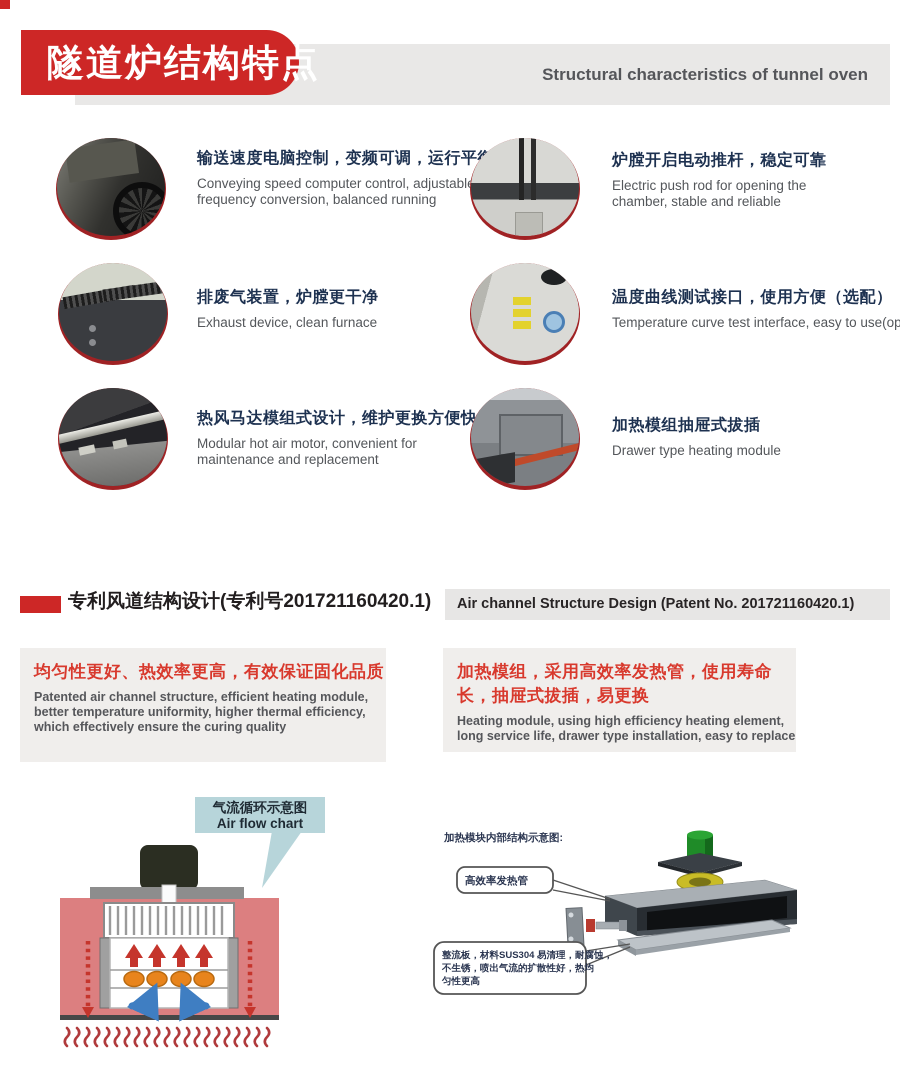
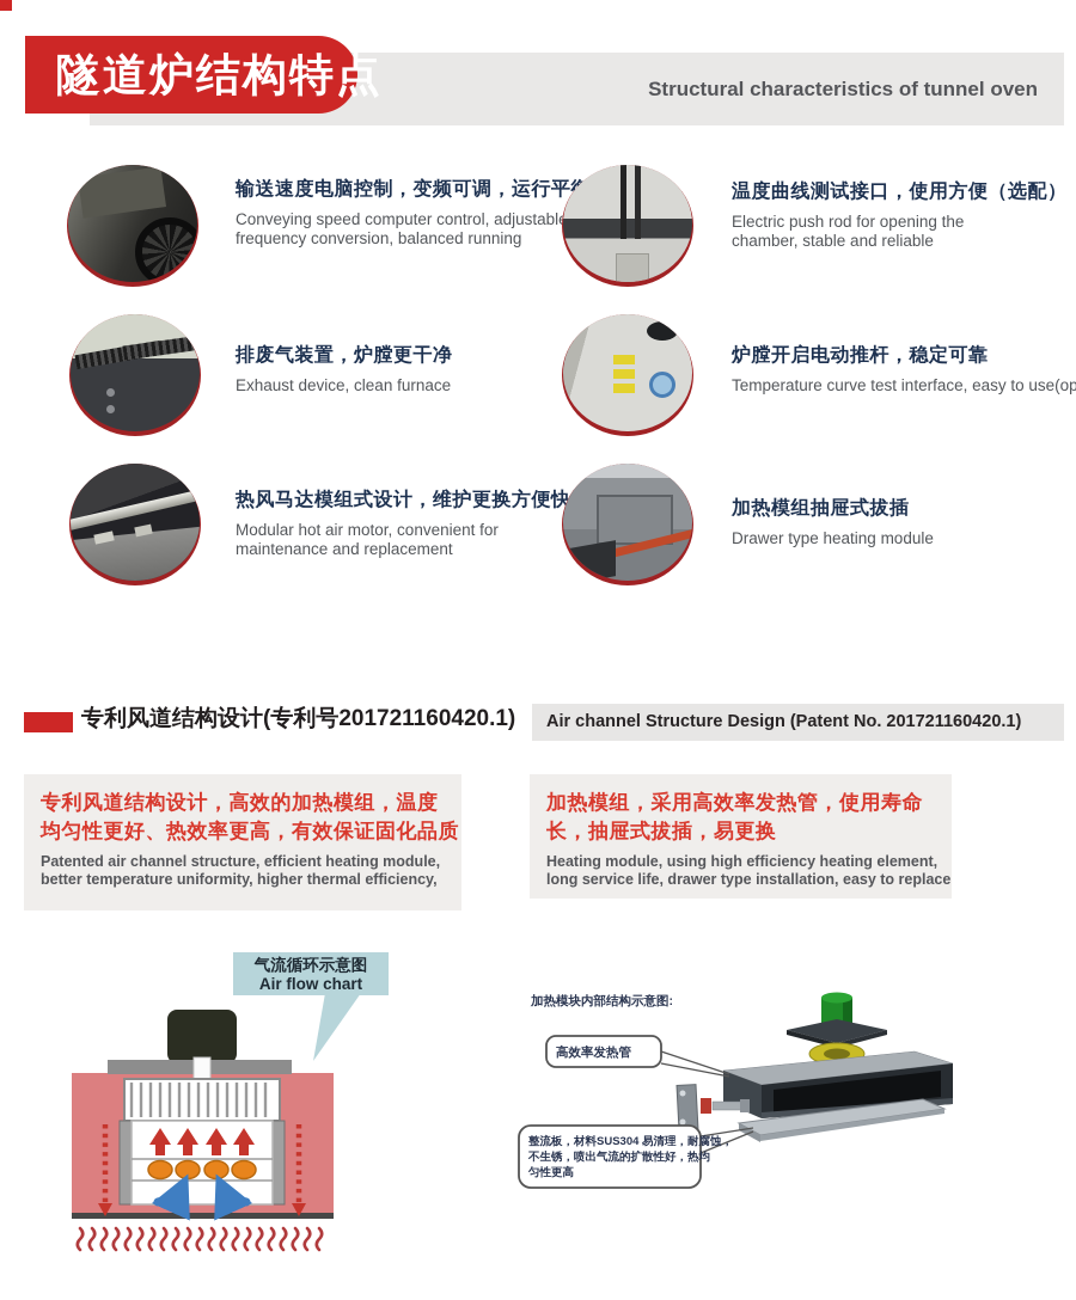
  Structural characteristics of tunnel oven
  隧道炉结构特点
  输送速度电脑控制，变频可调，运行平
  Conveying speed computer control, adjustabl
  frequency conversion, balanced running
- 炉膛开启电动推杆，稳定可靠
+ 温度曲线测试接口，使用方便（选配）
  Electric push rod for opening the
  chamber, stable and reliable
  排废气装置，炉膛更干净
  Exhaust device, clean furnace
- 温度曲线测试接口，使用方便（选配）
+ 炉膛开启电动推杆，稳定可靠
  Temperature curve test interface, easy to use(op
  热风马达模组式设计，维护更换方便快
  Modular hot air motor, convenient for
  maintenance and replacement
  加热模组抽屉式拔插
  Drawer type heating module
  专利风道结构设计(专利号201721160420.1)
  Air channel Structure Design (Patent No. 201721160420.1)
+ 专利风道结构设计，高效的加热模组，温度
  均匀性更好、热效率更高，有效保证固化品质
  Patented air channel structure, efficient heating module,
  better temperature uniformity, higher thermal efficiency,
- which effectively ensure the curing quality
  加热模组，采用高效率发热管，使用寿命
  长，抽屉式拔插，易更换
  Heating module, using high efficiency heating element,
  long service life, drawer type installation, easy to replace
  气流循环示意图
  Air flow chart
  加热模块内部结构示意图:
  高效率发热管
  整流板，材料SUS304 易清理，耐腐蚀，
  不生锈，喷出气流的扩散性好，热均
  匀性更高
